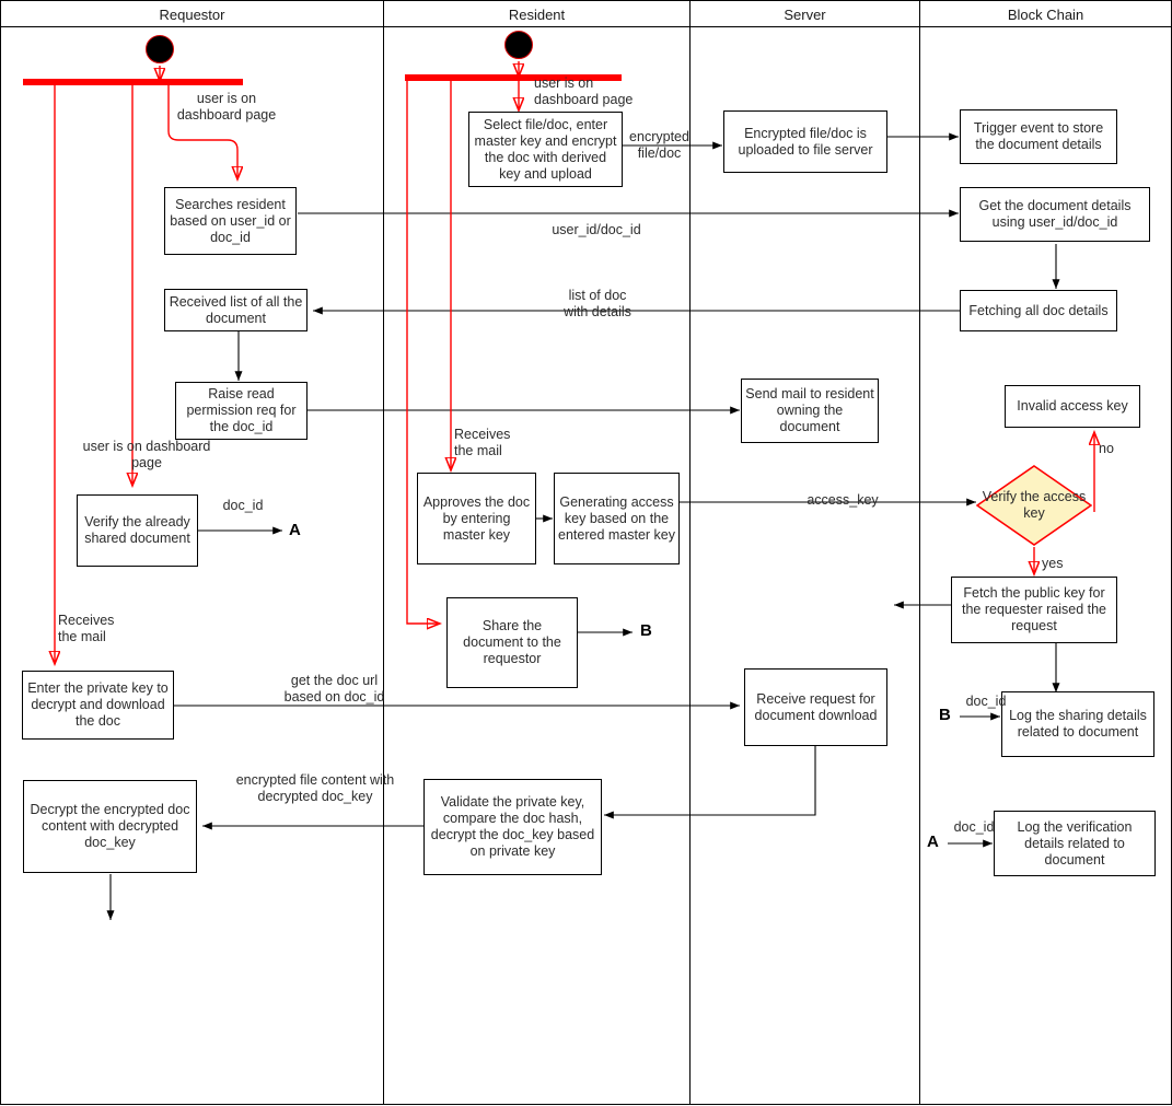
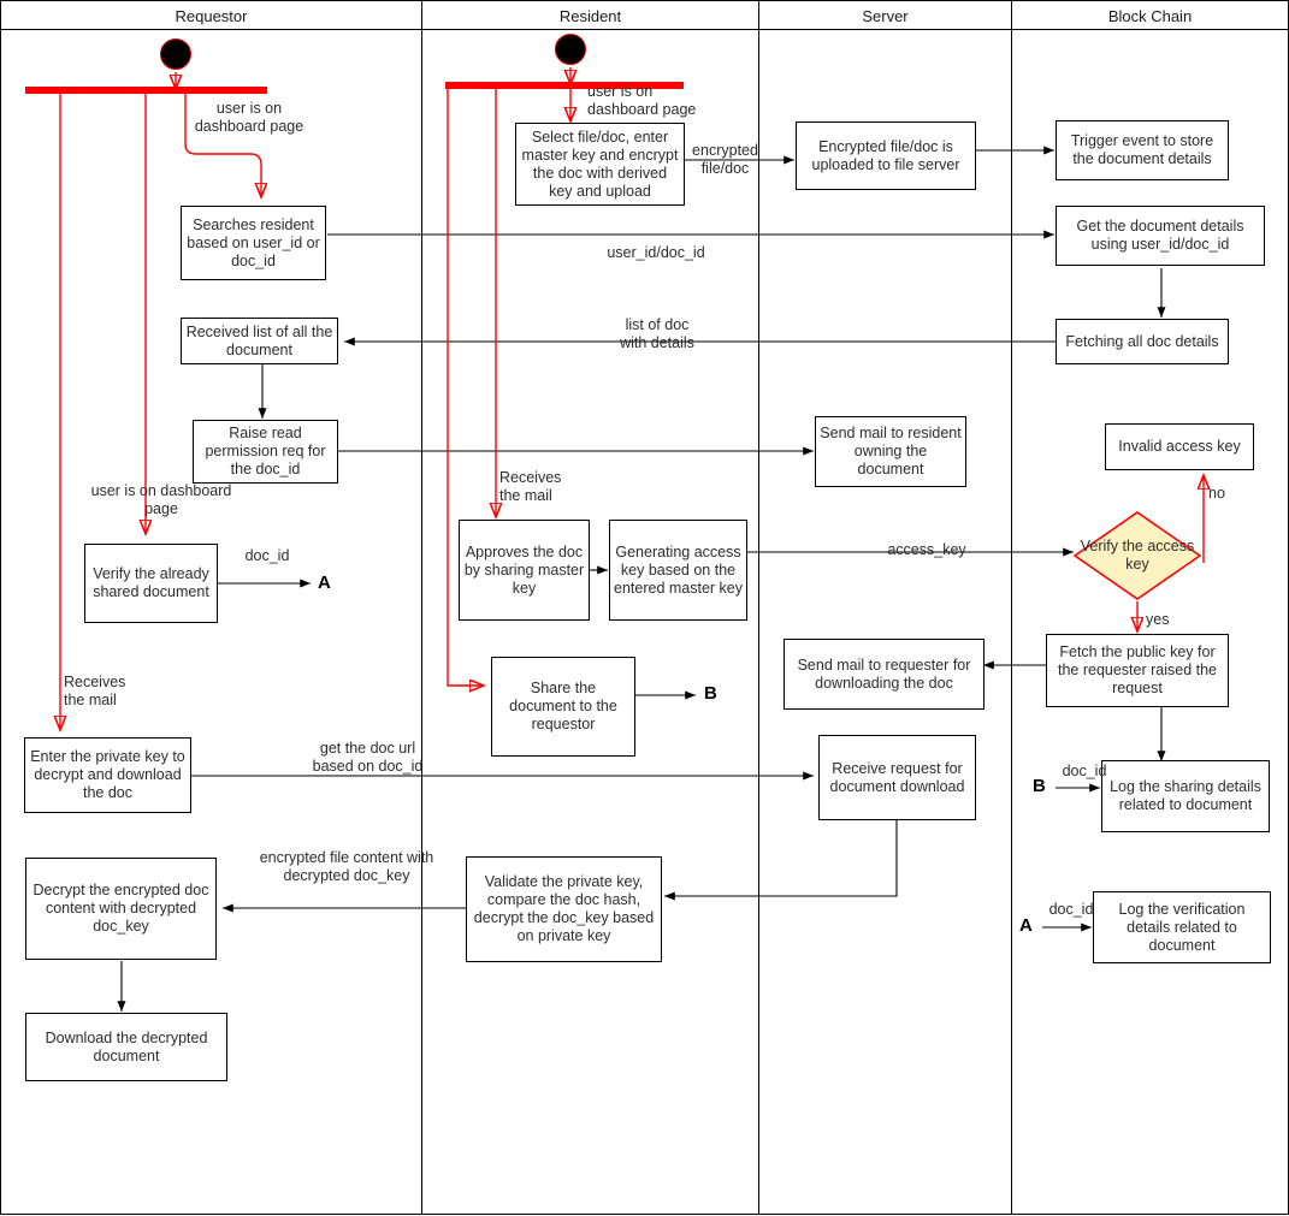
  Requestor
  Resident
  Server
  Block Chain
  Searches resident based on user_id or doc_id
  Received list of all the document
  Raise read permission req for the doc_id
  Verify the already shared document
  Enter the private key to decrypt and download the doc
  Decrypt the encrypted doc content with decrypted doc_key
+ Download the decrypted document
  Select file/doc, enter master key and encrypt the doc with derived key and upload
- Approves the doc by entering master key
+ Approves the doc by sharing master key
  Generating access key based on the entered master key
  Share the document to the requestor
  Validate the private key, compare the doc hash, decrypt the doc_key based on private key
  Encrypted file/doc is uploaded to file server
  Send mail to resident owning the document
+ Send mail to requester for downloading the doc
  Receive request for document download
  Trigger event to store the document details
  Get the document details using user_id/doc_id
  Fetching all doc details
  Invalid access key
  Fetch the public key for the requester raised the request
  Log the sharing details related to document
  Log the verification details related to document
  Verify the access key
  user is on
  dashboard page
  user is on
  dashboard page
  encrypted
  file/doc
  user_id/doc_id
  list of doc
  with details
  Receives
  the mail
  user is on dashboard
  page
  doc_id
  access_key
  no
  yes
  Receives
  the mail
  get the doc url
  based on doc_id
  encrypted file content with
  decrypted doc_key
  doc_id
  doc_id
  A
  B
  B
  A
